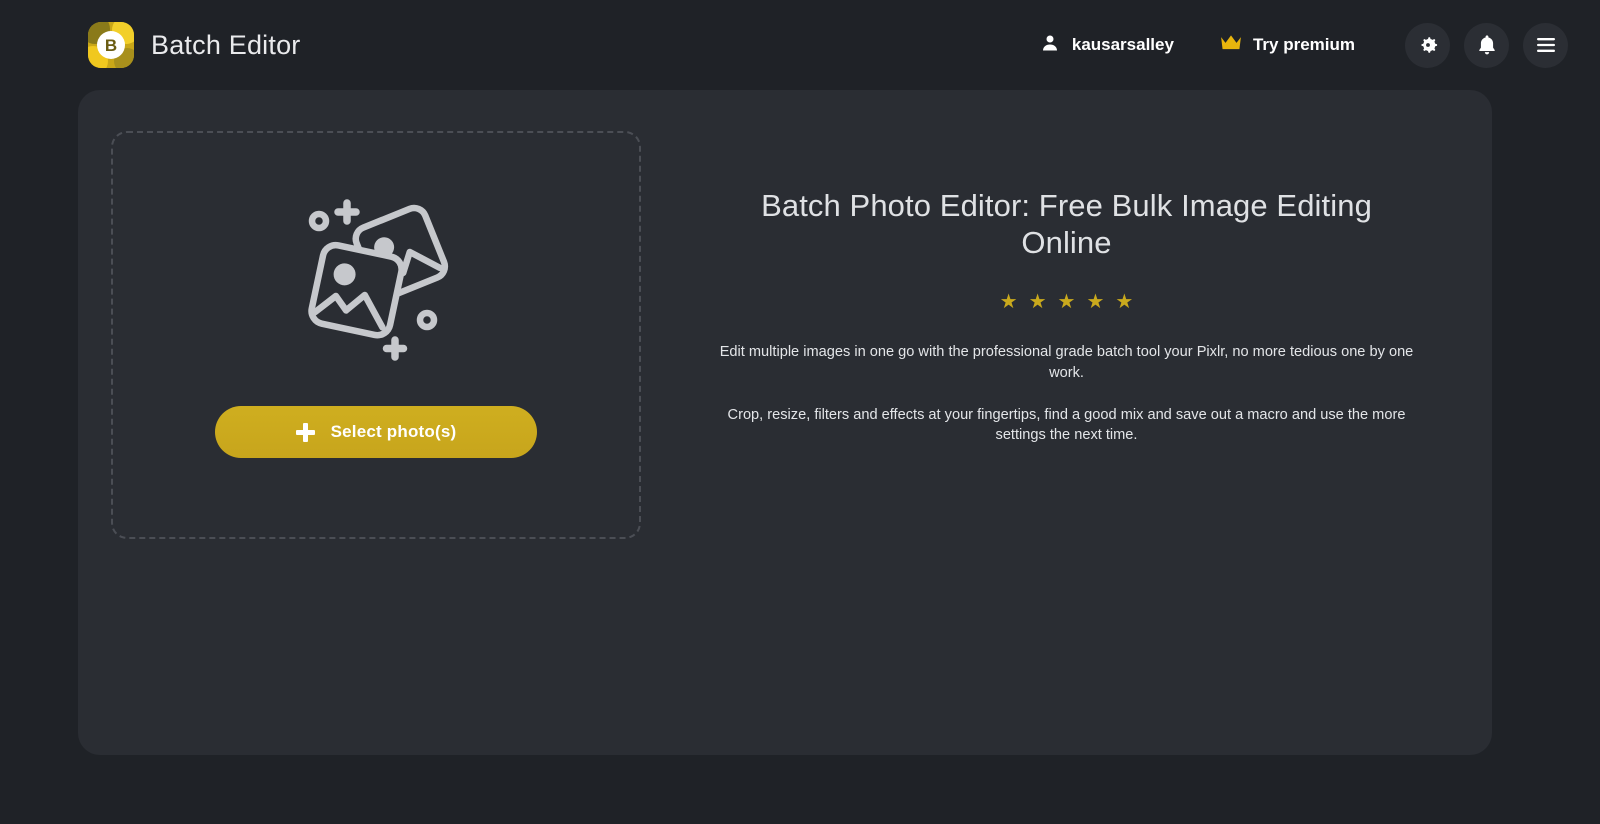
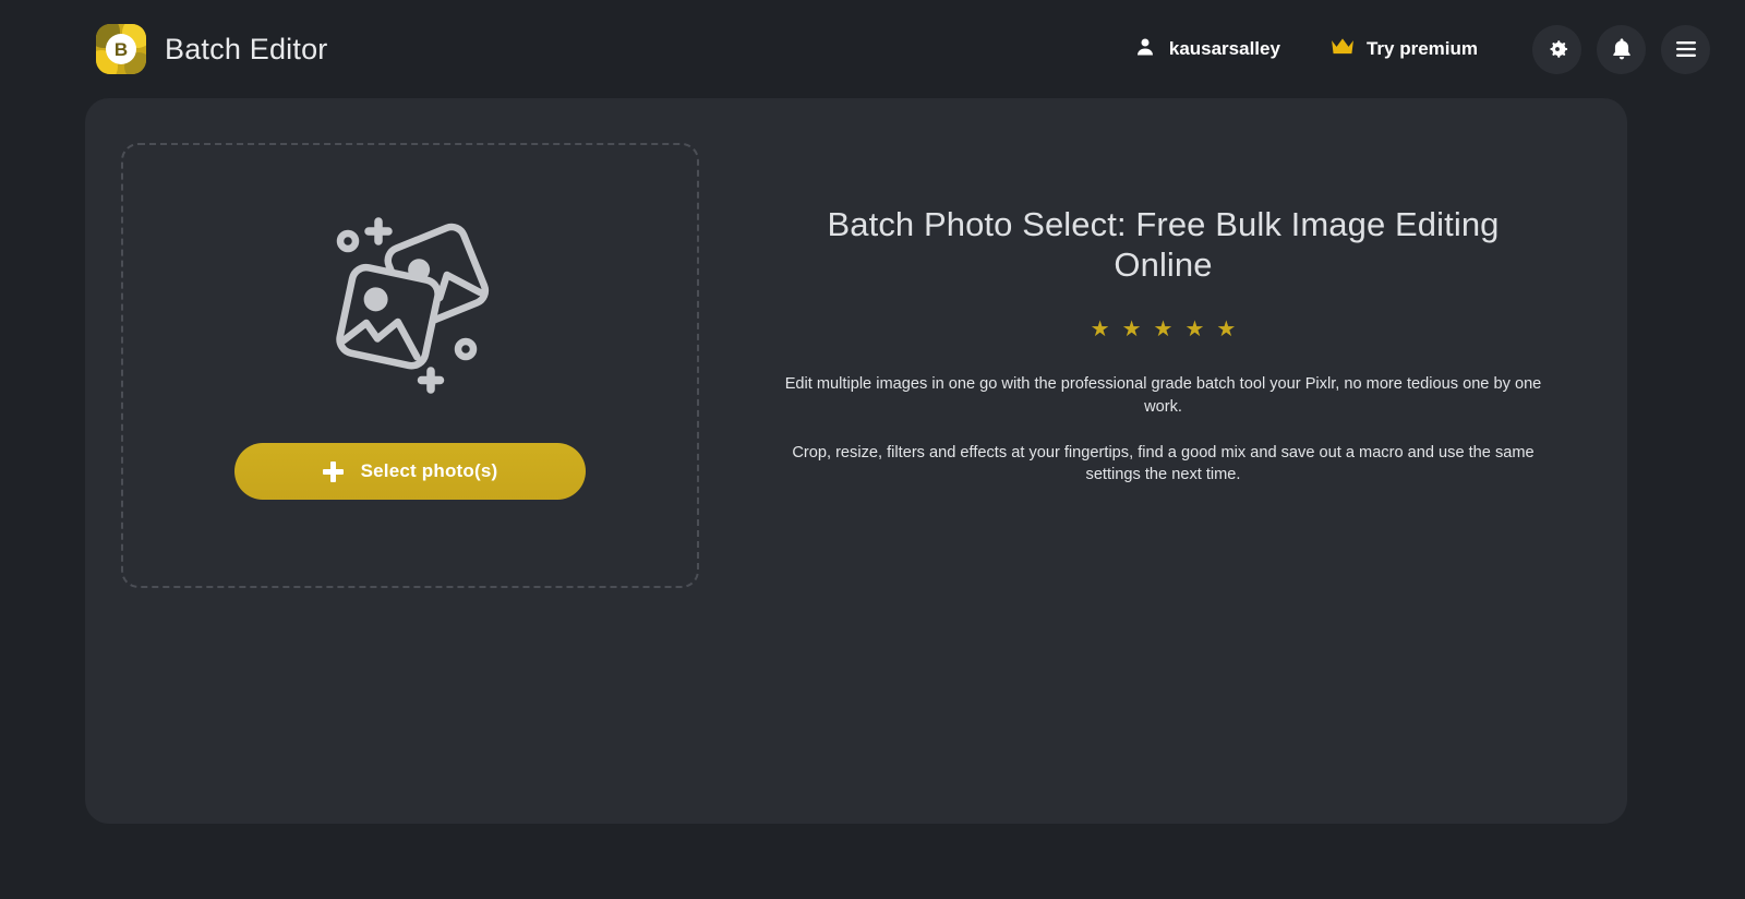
  B
  Batch Editor
  kausarsalley
  Try premium
  Select photo(s)
- Batch Photo Editor: Free Bulk Image Editing Online
+ Batch Photo Select: Free Bulk Image Editing Online
  ★
  ★
  ★
  ★
  ★
  Edit multiple images in one go with the professional grade batch tool your Pixlr, no more tedious one by one work.
- Crop, resize, filters and effects at your fingertips, find a good mix and save out a macro and use the more settings the next time.
+ Crop, resize, filters and effects at your fingertips, find a good mix and save out a macro and use the same settings the next time.
